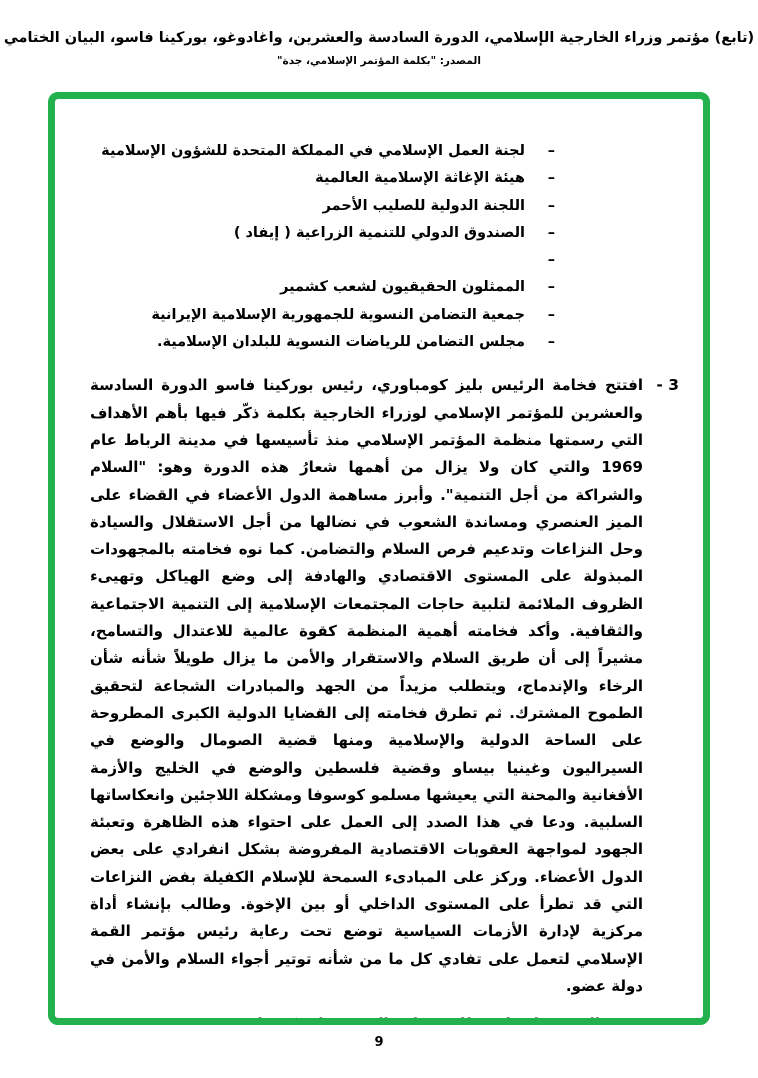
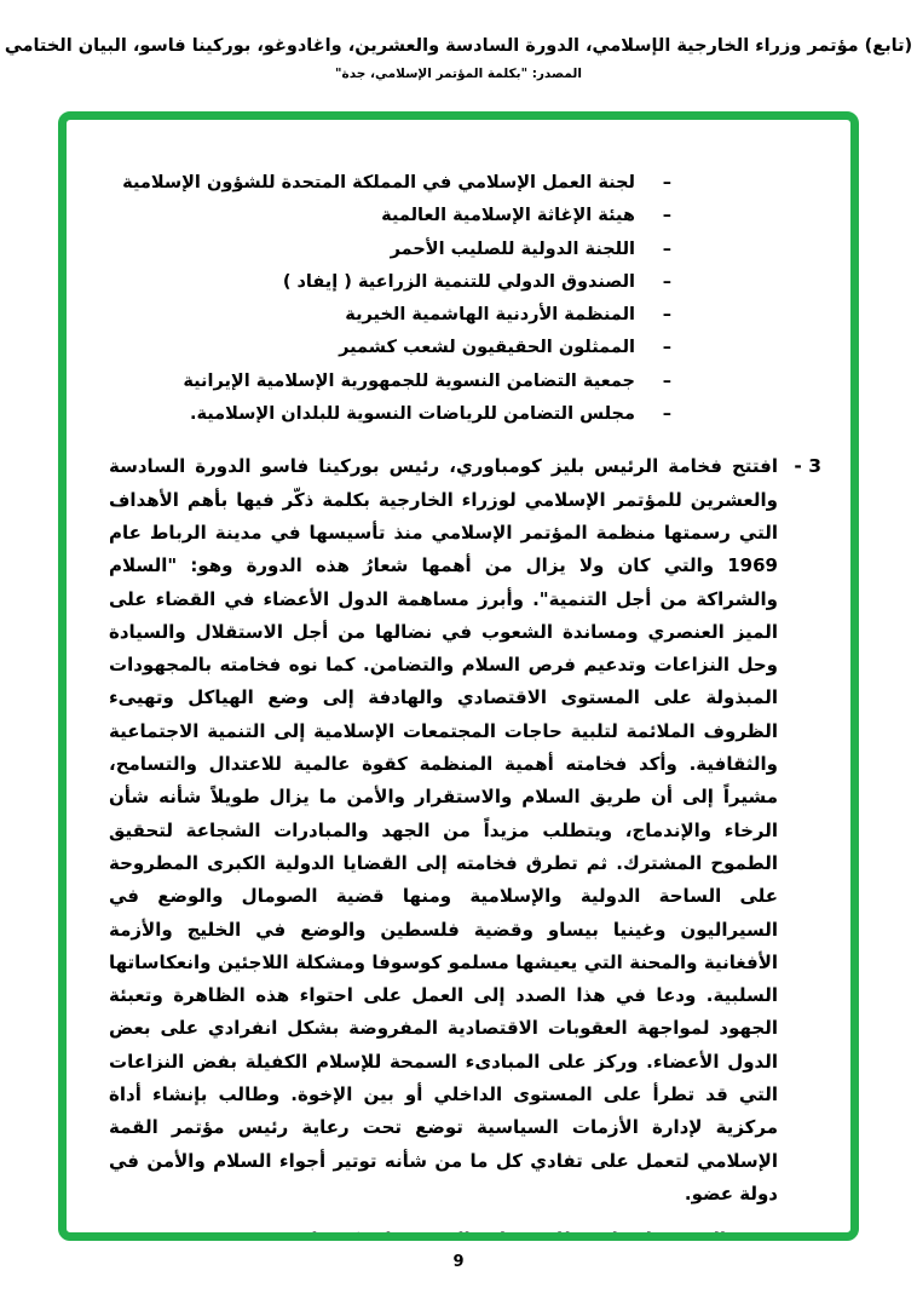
  (تابع) مؤتمر وزراء الخارجية الإسلامي، الدورة السادسة والعشرين، واغادوغو، بوركينا فاسو، البيان الختامي
  المصدر: "بكلمة المؤتمر الإسلامي، جدة"
  –
  لجنة العمل الإسلامي في المملكة المتحدة للشؤون الإسلامية
  –
  هيئة الإغاثة الإسلامية العالمية
  –
  اللجنة الدولية للصليب الأحمر
  –
  الصندوق الدولي للتنمية الزراعية ( إيفاد )
  –
+ المنظمة الأردنية الهاشمية الخيرية
  –
  الممثلون الحقيقيون لشعب كشمير
  –
  جمعية التضامن النسوية للجمهورية الإسلامية الإيرانية
  –
  مجلس التضامن للرياضات النسوية للبلدان الإسلامية.
  3 -
  افتتح فخامة الرئيس بليز كومباوري، رئيس بوركينا فاسو الدورة السادسة والعشرين للمؤتمر الإسلامي لوزراء الخارجية بكلمة ذكّر فيها بأهم الأهداف التي رسمتها منظمة المؤتمر الإسلامي منذ تأسيسها في مدينة الرباط عام 1969 والتي كان ولا يزال من أهمها شعارُ هذه الدورة وهو: "السلام والشراكة من أجل التنمية". وأبرز مساهمة الدول الأعضاء في القضاء على الميز العنصري ومساندة الشعوب في نضالها من أجل الاستقلال والسيادة وحل النزاعات وتدعيم فرص السلام والتضامن. كما نوه فخامته بالمجهودات المبذولة على المستوى الاقتصادي والهادفة إلى وضع الهياكل وتهيىء الظروف الملائمة لتلبية حاجات المجتمعات الإسلامية إلى التنمية الاجتماعية والثقافية. وأكد فخامته أهمية المنظمة كقوة عالمية للاعتدال والتسامح، مشيراً إلى أن طريق السلام والاستقرار والأمن ما يزال طويلاً شأنه شأن الرخاء والإندماج، ويتطلب مزيداً من الجهد والمبادرات الشجاعة لتحقيق الطموح المشترك. ثم تطرق فخامته إلى القضايا الدولية الكبرى المطروحة على الساحة الدولية والإسلامية ومنها قضية الصومال والوضع في السيراليون وغينيا بيساو وقضية فلسطين والوضع في الخليج والأزمة الأفغانية والمحنة التي يعيشها مسلمو كوسوفا ومشكلة اللاجئين وانعكاساتها السلبية. ودعا في هذا الصدد إلى العمل على احتواء هذه الظاهرة وتعبئة الجهود لمواجهة العقوبات الاقتصادية المفروضة بشكل انفرادي على بعض الدول الأعضاء. وركز على المبادىء السمحة للإسلام الكفيلة بفض النزاعات التي قد تطرأ على المستوى الداخلي أو بين الإخوة. وطالب بإنشاء أداة مركزية لإدارة الأزمات السياسية توضع تحت رعاية رئيس مؤتمر القمة الإسلامي لتعمل على تفادي كل ما من شأنه توتير أجواء السلام والأمن في دولة عضو.
  9
